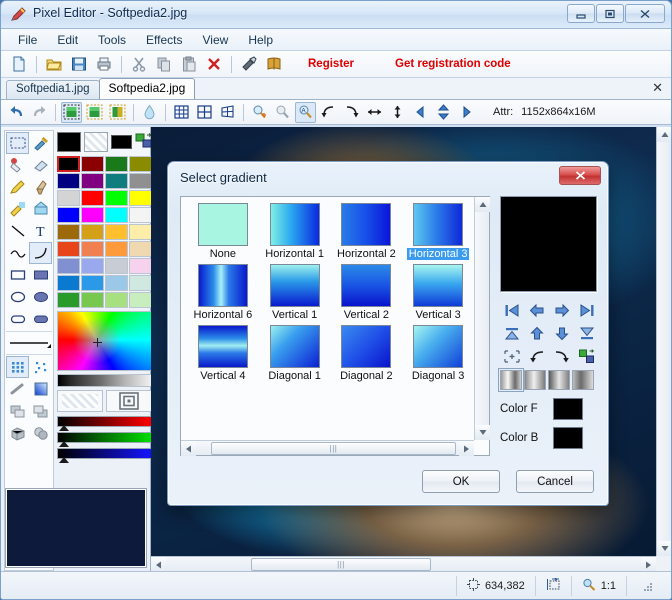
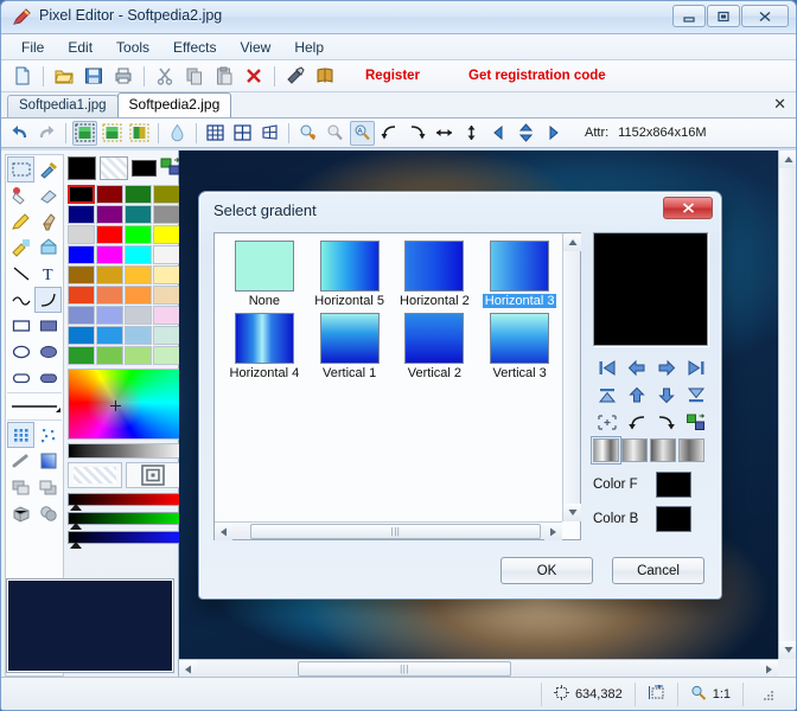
  Pixel Editor - Softpedia2.jpg
  File
  Edit
  Tools
  Effects
  View
  Help
  Register
  Get registration code
  Softpedia1.jpg
  Softpedia2.jpg
  ✕
  Attr:
  1152x864x16M
  T
  |||
  634,382
  1:1
  Select gradient
  None
- Horizontal 1
+ Horizontal 5
  Horizontal 2
  Horizontal 3
- Horizontal 6
+ Horizontal 4
  Vertical 1
  Vertical 2
  Vertical 3
- Vertical 4
- Diagonal 1
- Diagonal 2
- Diagonal 3
  |||
  Color F
  Color B
  OK
  Cancel
